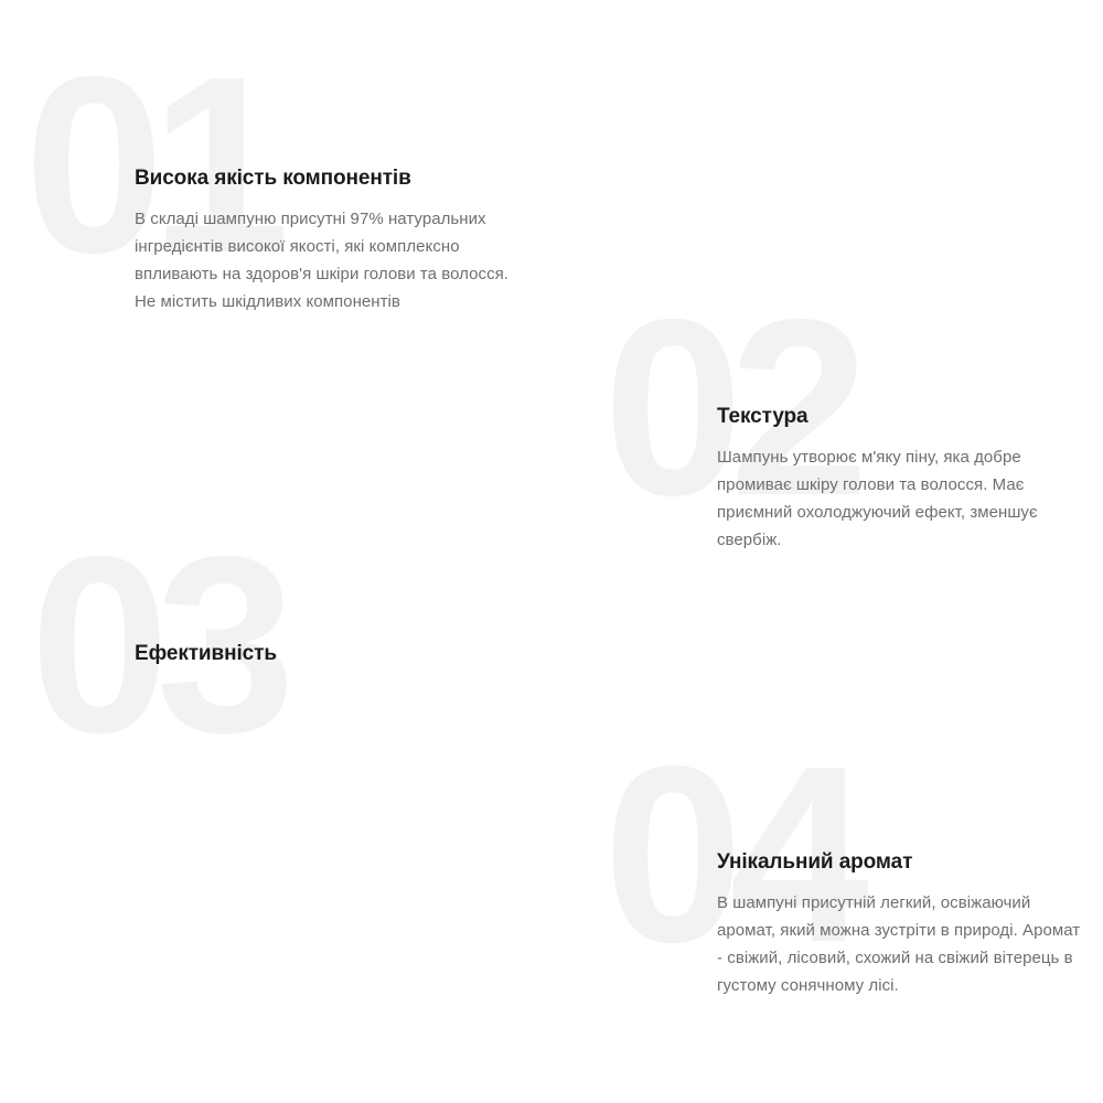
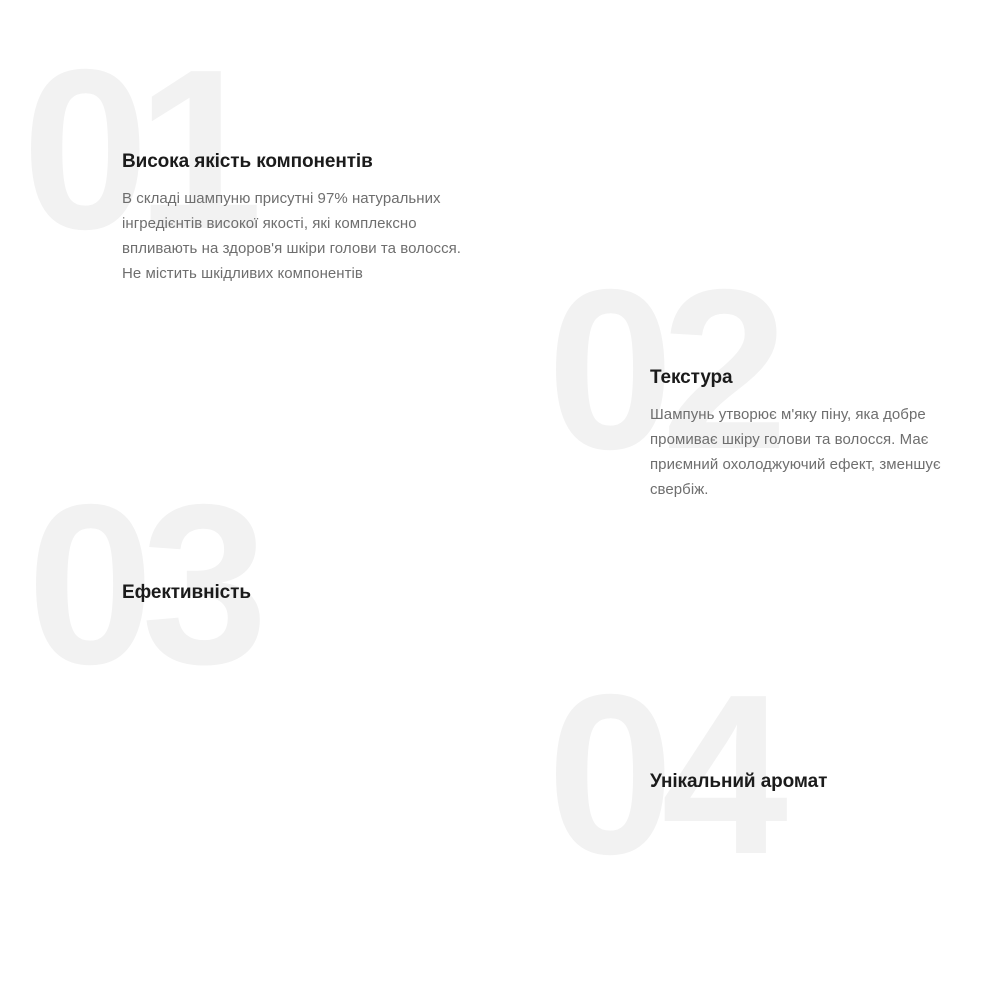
  01
  Висока якість компонентів
  В складі шампуню присутні 97% натуральних інгредієнтів високої якості, які комплексно впливають на здоров'я шкіри голови та волосся. Не містить шкідливих компонентів
  02
  Текстура
  Шампунь утворює м'яку піну, яка добре промиває шкіру голови та волосся. Має приємний охолоджуючий ефект, зменшує свербіж.
  03
  Ефективність
  04
  Унікальний аромат
- В шампуні присутній легкий, освіжаючий аромат, який можна зустріти в природі. Аромат - свіжий, лісовий, схожий на свіжий вітерець в густому сонячному лісі.
